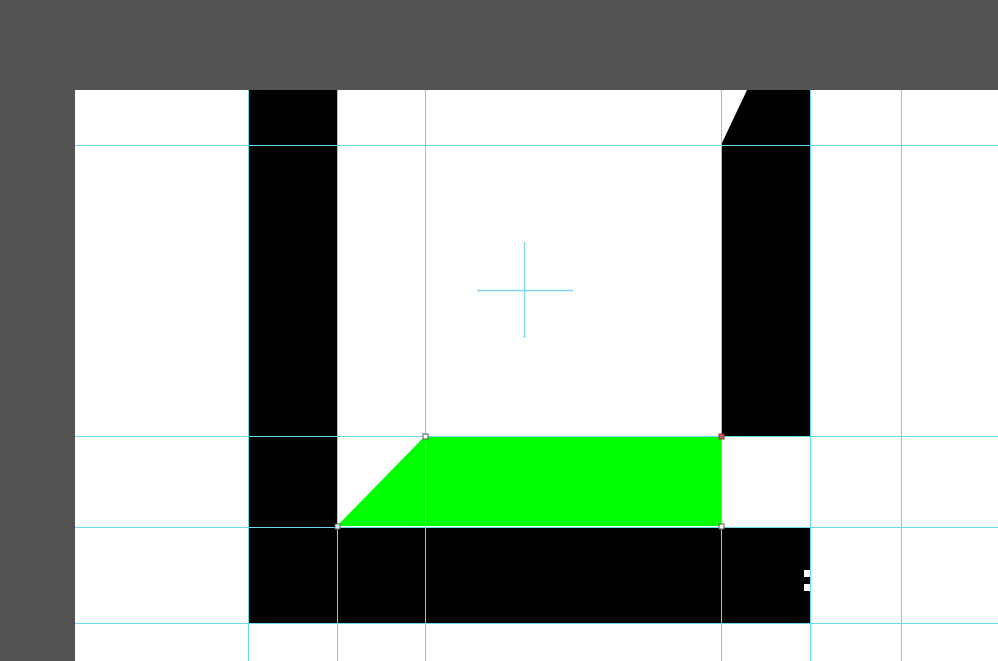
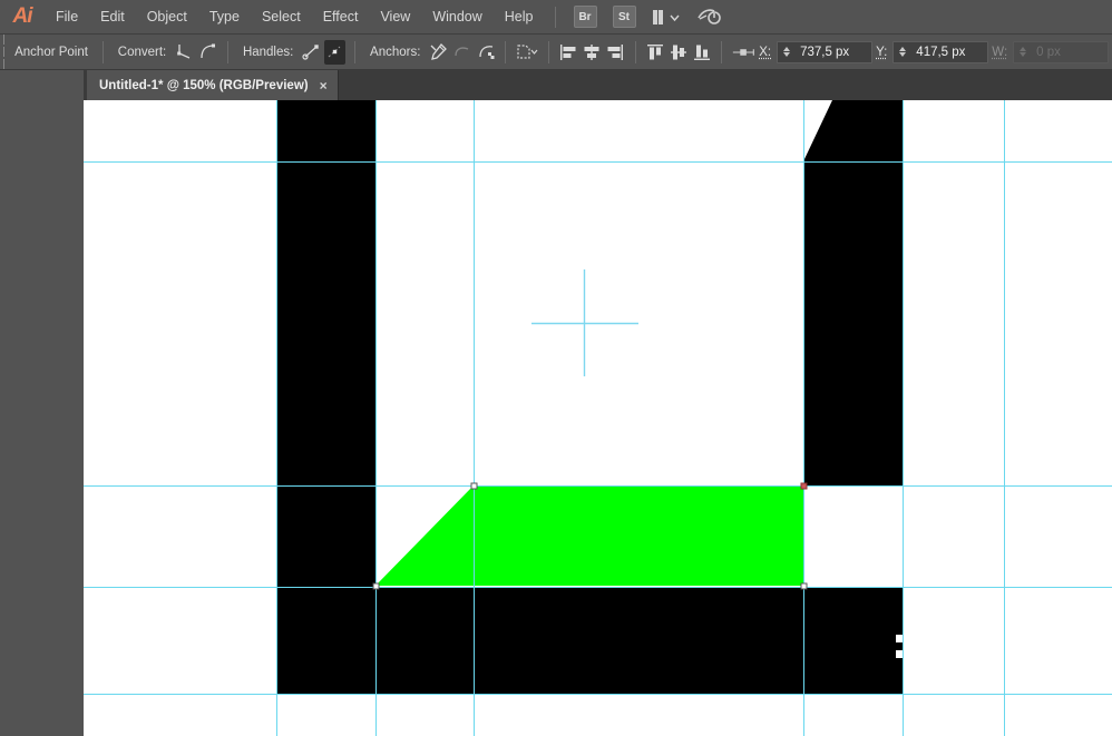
+ Ai
+ File
+ Edit
+ Object
+ Type
+ Select
+ Effect
+ View
+ Window
+ Help
+ Br
+ St
+ Anchor Point
+ Convert:
+ Handles:
+ Anchors:
+ X:
+ 737,5 px
+ Y:
+ 417,5 px
+ W:
+ 0 px
+ Untitled-1* @ 150% (RGB/Preview)
+ ×
